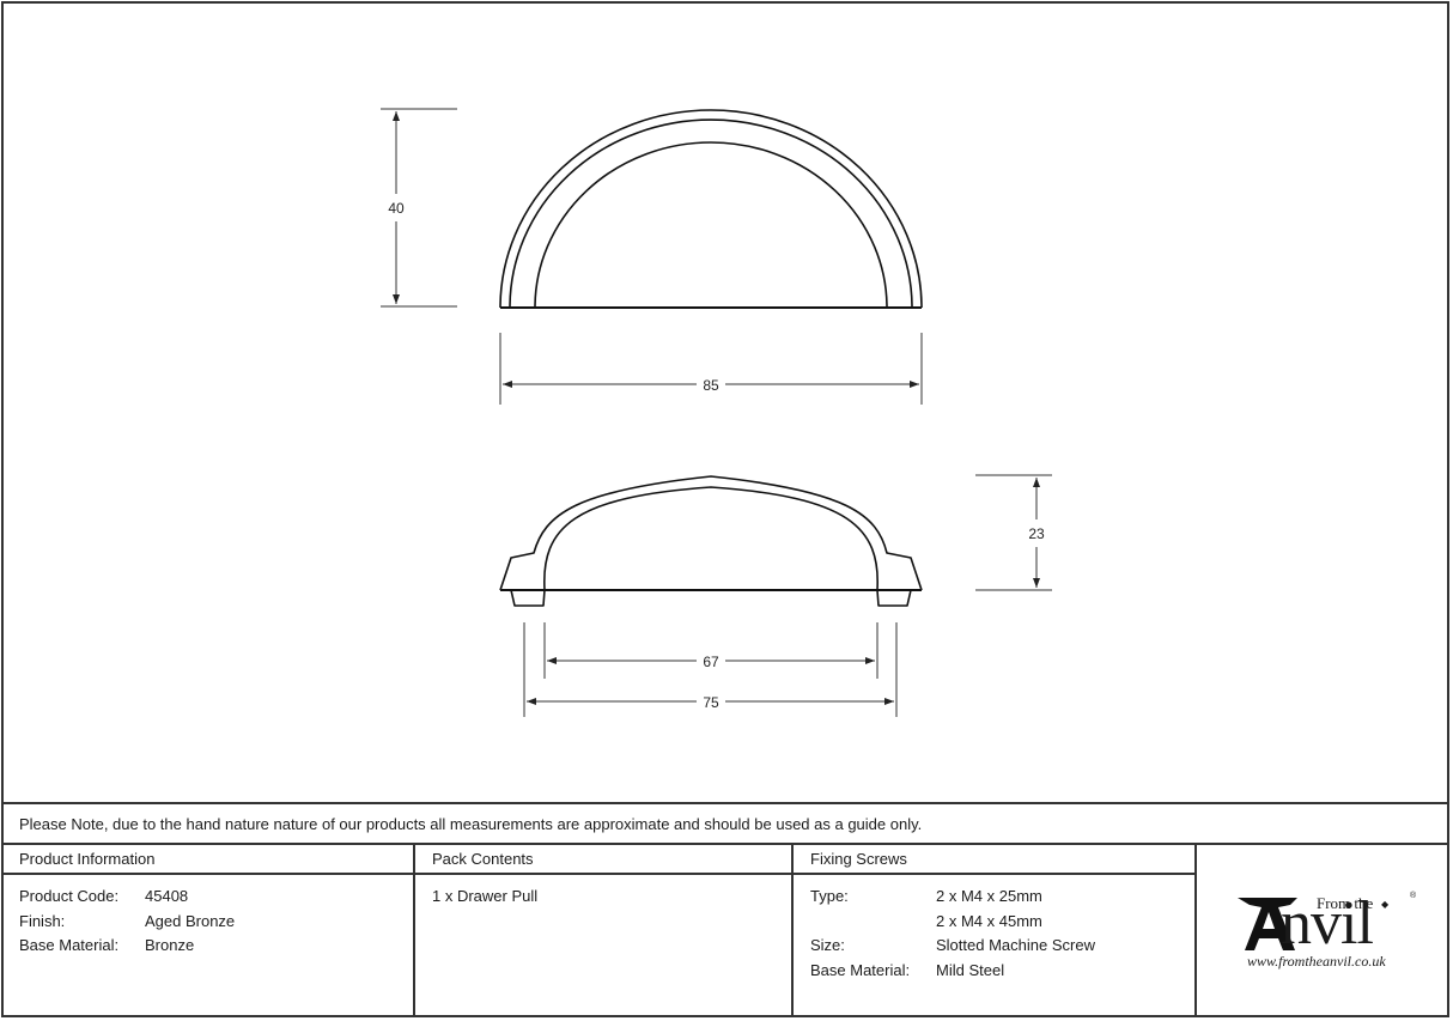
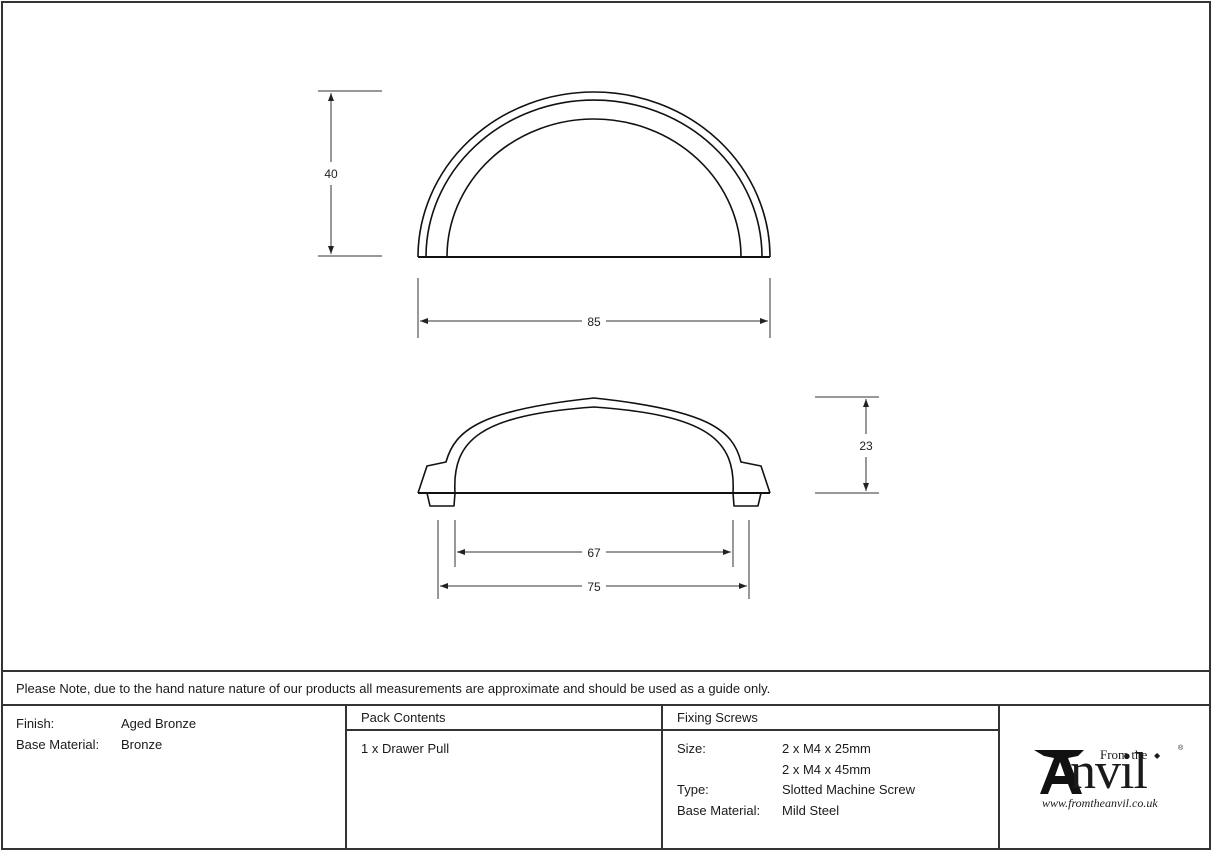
  40
  85
  23
  67
  75
  Please Note, due to the hand nature nature of our products all measurements are approximate and should be used as a guide only.
- Product Information
- Product Code:
- 45408
  Finish:
  Aged Bronze
  Base Material:
  Bronze
  Pack Contents
  1 x Drawer Pull
  Fixing Screws
- Type:
+ Size:
  2 x M4 x 25mm
  2 x M4 x 45mm
- Size:
+ Type:
  Slotted Machine Screw
  Base Material:
  Mild Steel
  From the
  ◆
  nvil
  www.fromtheanvil.co.uk
